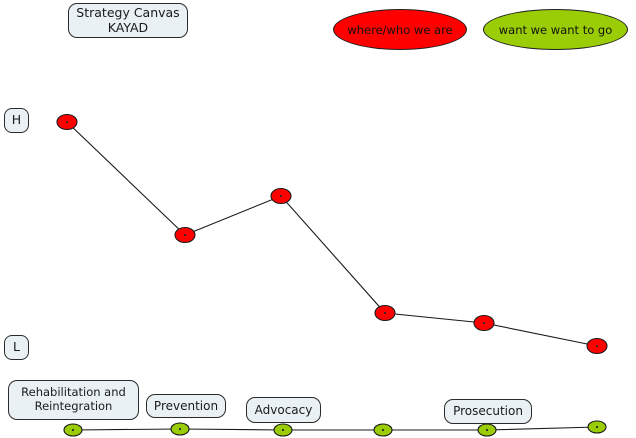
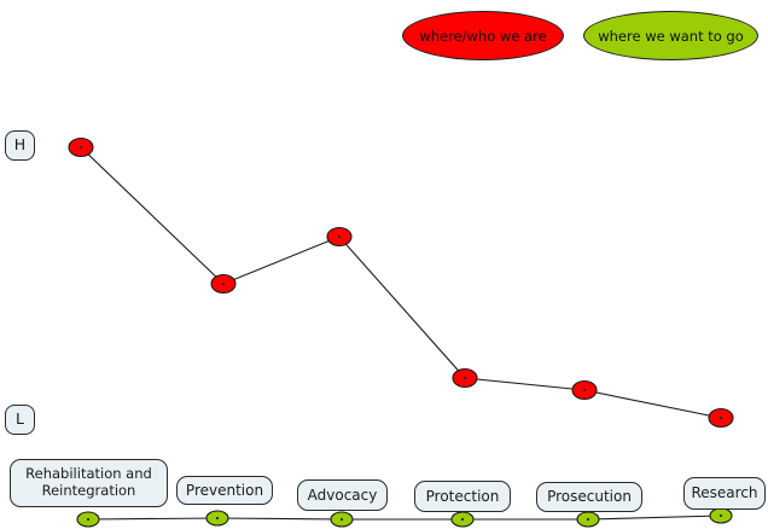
- Strategy Canvas
- KAYAD
  where/who we are
- want we want to go
+ where we want to go
  H
  L
  Rehabilitation and
  Reintegration
  Prevention
  Advocacy
+ Protection
  Prosecution
+ Research
